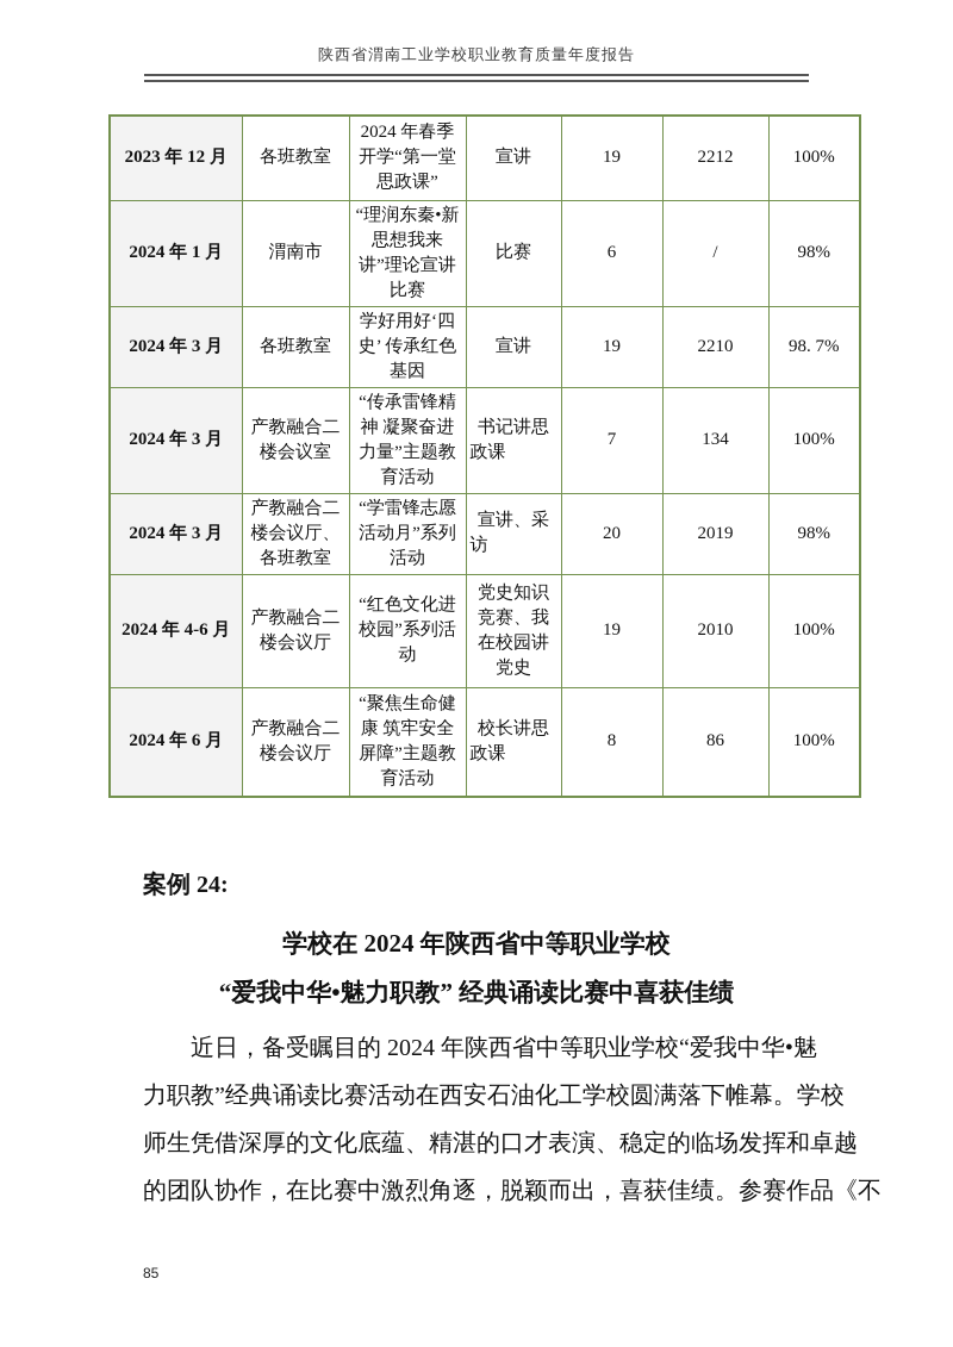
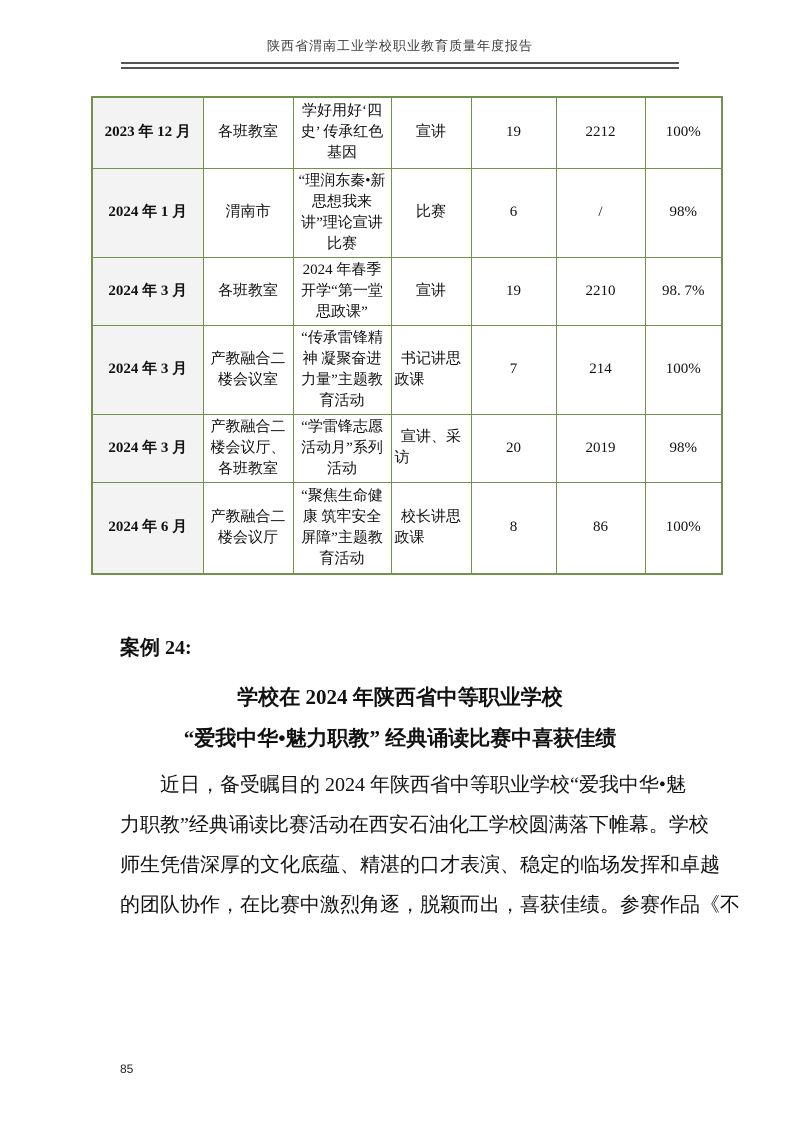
  陕西省渭南工业学校职业教育质量年度报告
- 2023 年 12 月	各班教室	2024 年春季开学“第一堂思政课”	宣讲	19	2212	100%
+ 2023 年 12 月	各班教室	学好用好‘四史’ 传承红色基因	宣讲	19	2212	100%
  2024 年 1 月	渭南市	“理润东秦•新思想我来讲”理论宣讲比赛	比赛	6	/	98%
- 2024 年 3 月	各班教室	学好用好‘四史’ 传承红色基因	宣讲	19	2210	98. 7%
+ 2024 年 3 月	各班教室	2024 年春季开学“第一堂思政课”	宣讲	19	2210	98. 7%
- 2024 年 3 月	产教融合二楼会议室	“传承雷锋精神 凝聚奋进力量”主题教育活动	书记讲思政课	7	134	100%
+ 2024 年 3 月	产教融合二楼会议室	“传承雷锋精神 凝聚奋进力量”主题教育活动	书记讲思政课	7	214	100%
  2024 年 3 月	产教融合二楼会议厅、各班教室	“学雷锋志愿活动月”系列活动	宣讲、采访	20	2019	98%
- 2024 年 4-6 月	产教融合二楼会议厅	“红色文化进校园”系列活动	党史知识竞赛、我在校园讲党史	19	2010	100%
  2024 年 6 月	产教融合二楼会议厅	“聚焦生命健康 筑牢安全屏障”主题教育活动	校长讲思政课	8	86	100%
  案例 24:
  学校在 2024 年陕西省中等职业学校
  “爱我中华•魅力职教” 经典诵读比赛中喜获佳绩
  近日，备受瞩目的 2024 年陕西省中等职业学校“爱我中华•魅
  力职教”经典诵读比赛活动在西安石油化工学校圆满落下帷幕。学校
  师生凭借深厚的文化底蕴、精湛的口才表演、稳定的临场发挥和卓越
  的团队协作，在比赛中激烈角逐，脱颖而出，喜获佳绩。参赛作品《不
  85
